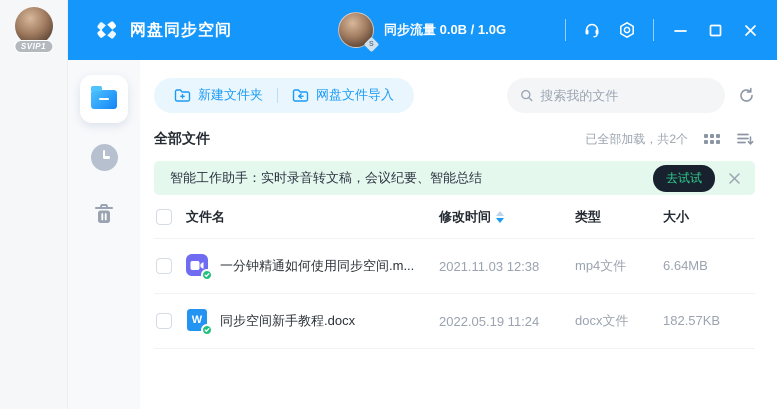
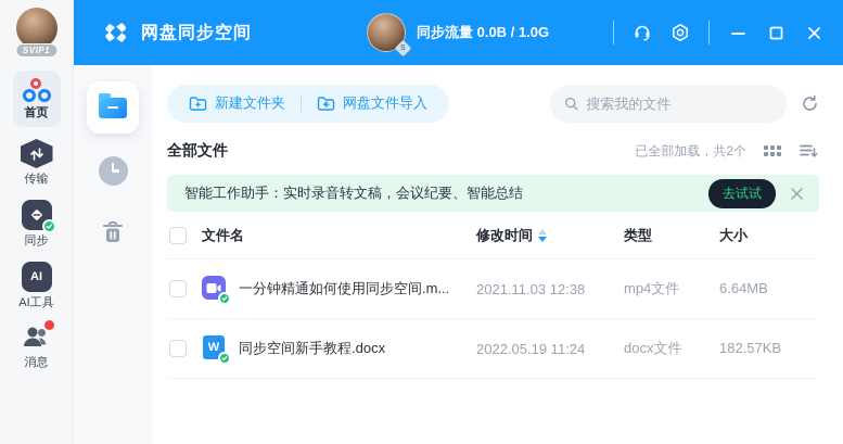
  SVIP1
+ 首页
+ 传输
+ 同步
+ AI
+ AI工具
+ 消息
  网盘同步空间
  同步流量 0.0B / 1.0G
  新建文件夹
  网盘文件导入
  搜索我的文件
  全部文件
  已全部加载，共2个
  智能工作助手：实时录音转文稿，会议纪要、智能总结
  去试试
  文件名
  修改时间
  类型
  大小
  一分钟精通如何使用同步空间.m...
  2021.11.03 12:38
  mp4文件
  6.64MB
  W
  同步空间新手教程.docx
  2022.05.19 11:24
  docx文件
  182.57KB
